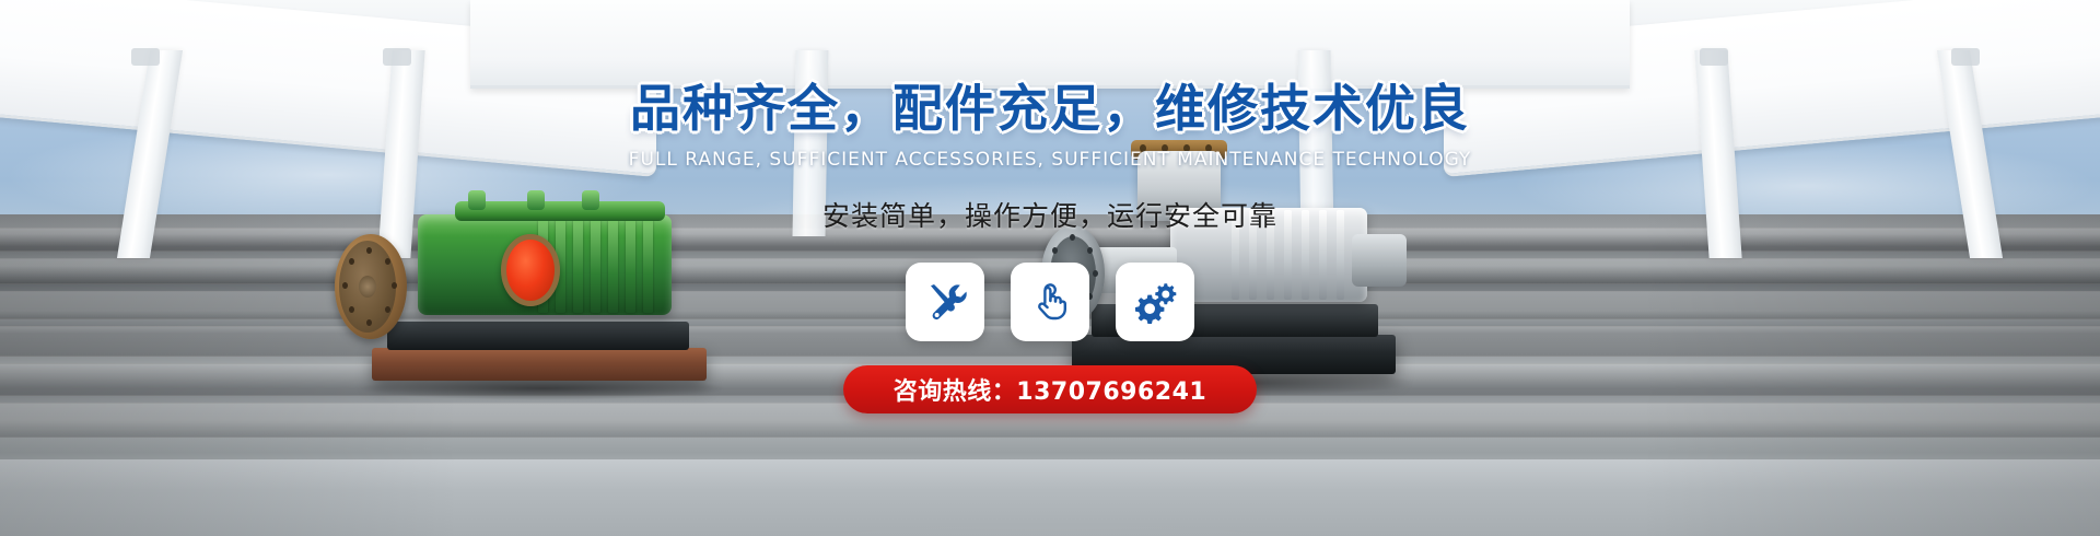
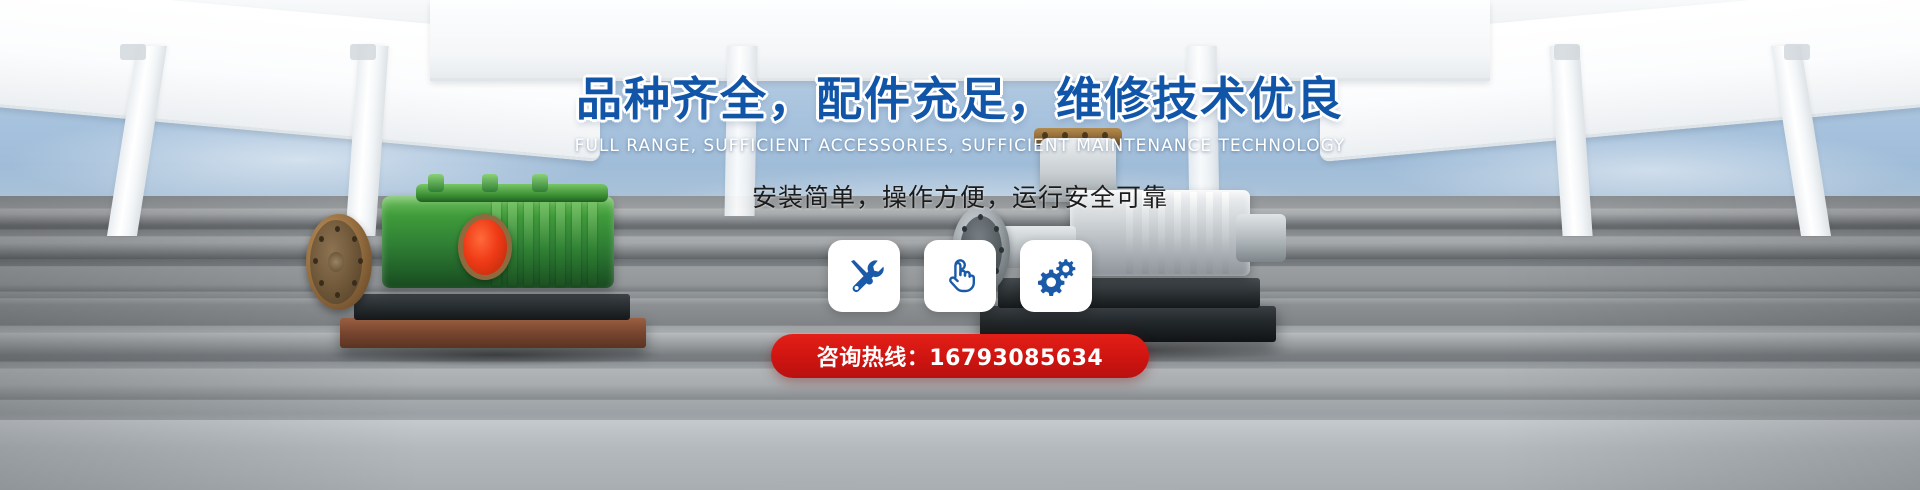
  品种齐全，配件充足，维修技术优良
  FULL RANGE, SUFFICIENT ACCESSORIES, SUFFICIENT MAINTENANCE TECHNOLOGY
  安装简单，操作方便，运行安全可靠
- 咨询热线：13707696241
+ 咨询热线：16793085634
